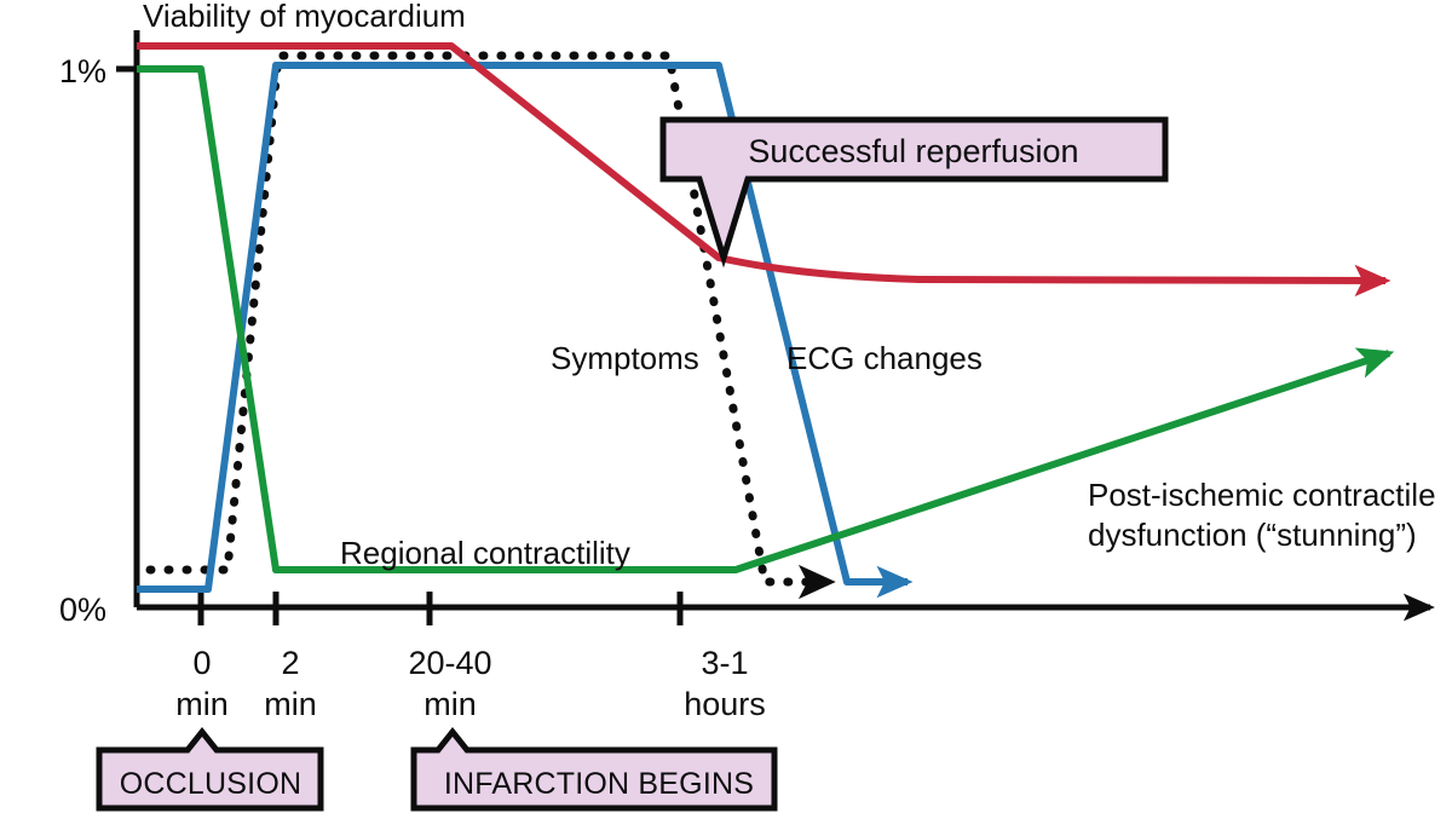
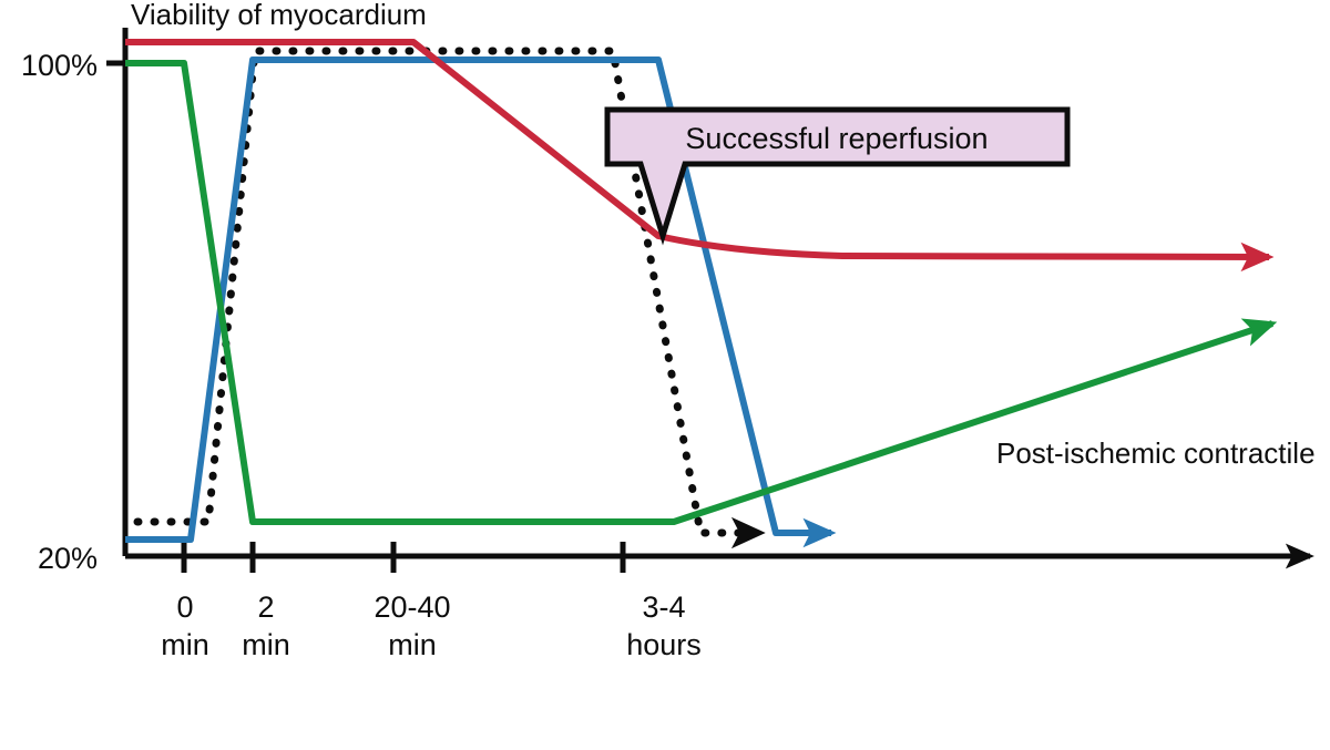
- 1%
+ 100%
- 0%
+ 20%
  0
  min
  2
  min
  20-40
  min
- 3-1
+ 3-4
  hours
  Viability of myocardium
- Symptoms
- ECG changes
- Regional contractility
  Post-ischemic contractile
- dysfunction (“stunning”)
  Successful reperfusion
- OCCLUSION
- INFARCTION BEGINS
